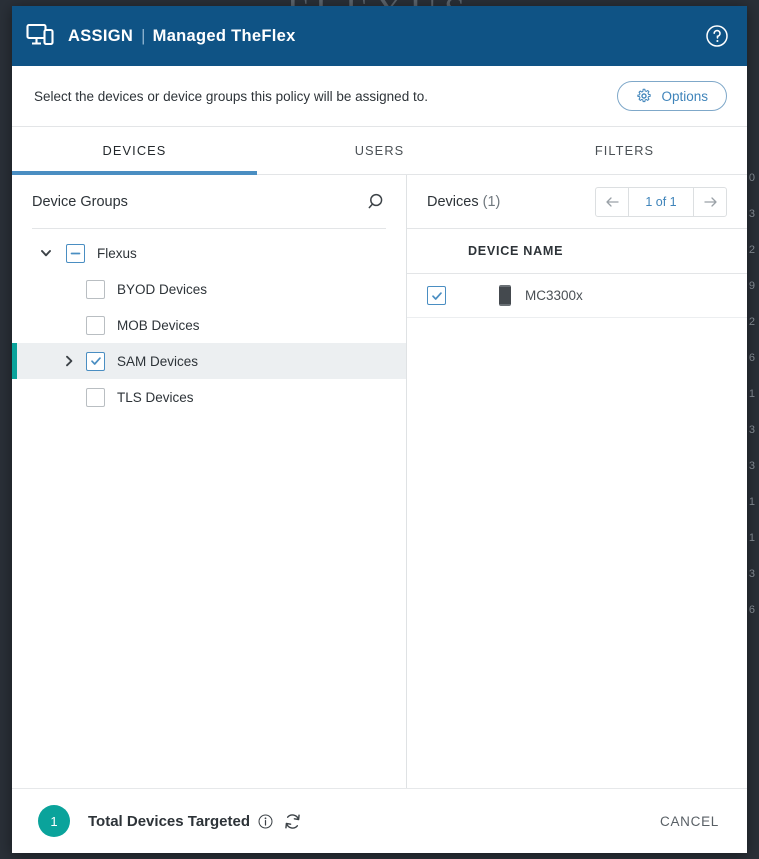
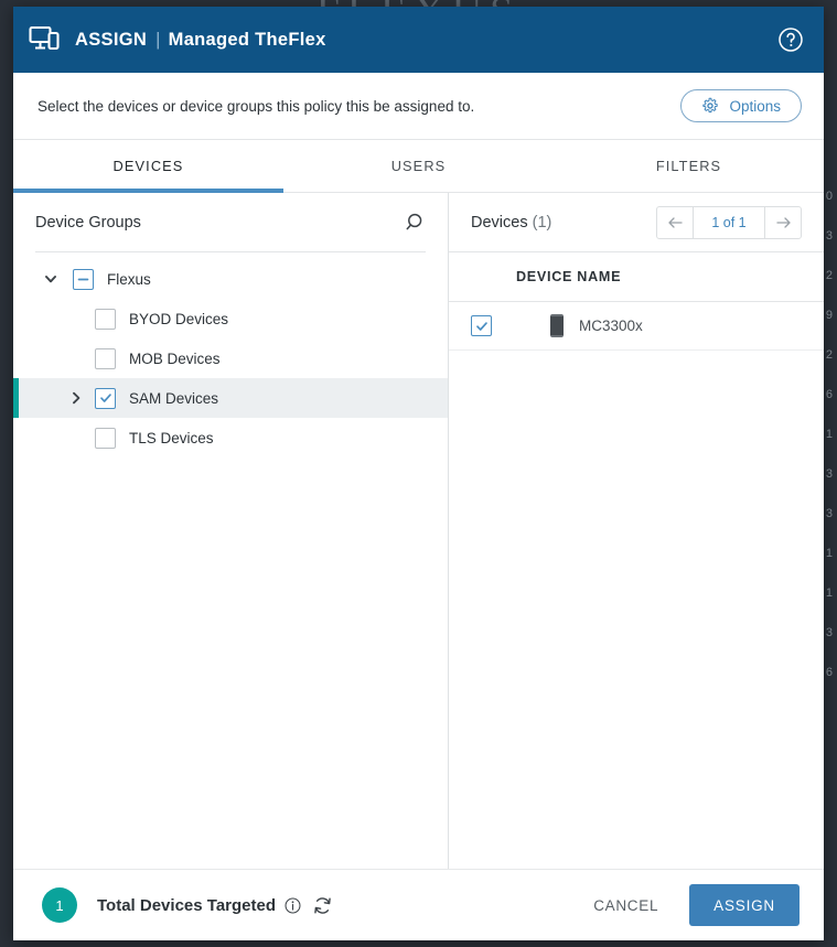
  0
  3
  2
  9
  2
  6
  1
  3
  3
  1
  1
  3
  6
  ASSIGN | Managed TheFlex
- Select the devices or device groups this policy will be assigned to.
+ Select the devices or device groups this policy this be assigned to.
  Options
  DEVICES
  USERS
  FILTERS
  Device Groups
  Flexus
  BYOD Devices
  MOB Devices
  SAM Devices
  TLS Devices
  Devices (1)
  1 of 1
  DEVICE NAME
  MC3300x
  1
  Total Devices Targeted
  CANCEL
+ ASSIGN
